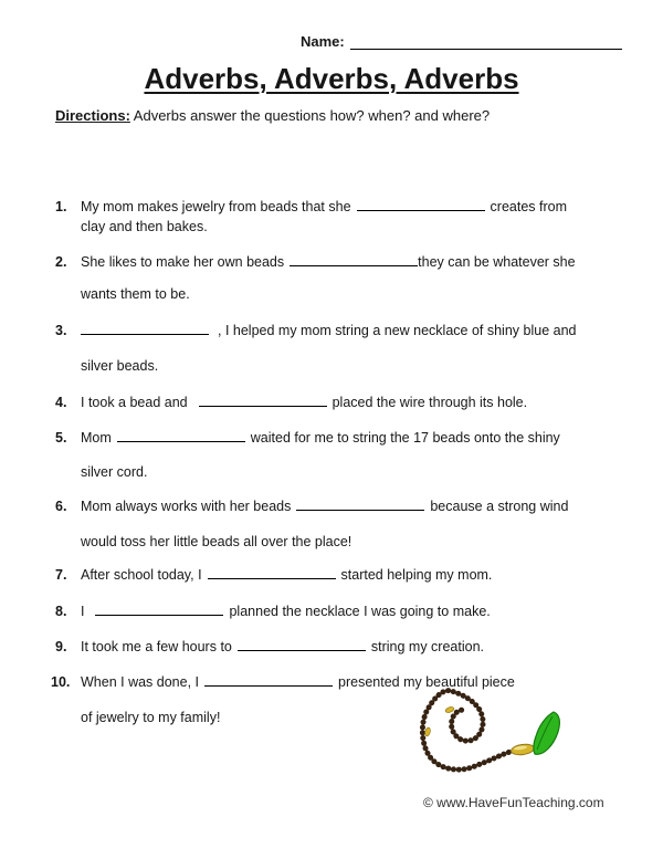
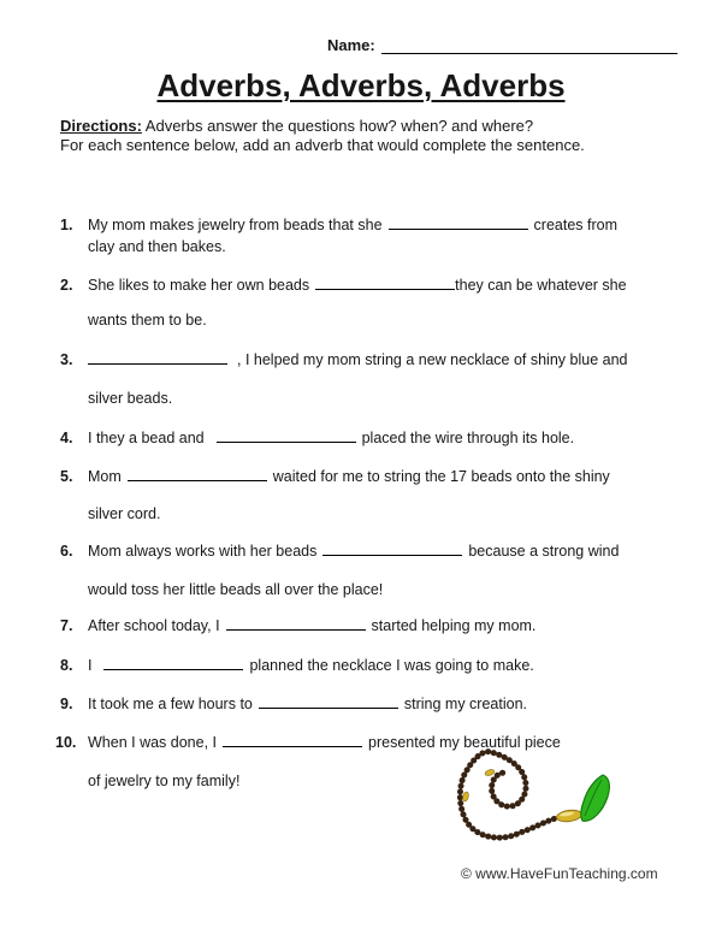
  Name:
  Adverbs, Adverbs, Adverbs
  Directions: Adverbs answer the questions how? when? and where?
+ For each sentence below, add an adverb that would complete the sentence.
  1. My mom makes jewelry from beads that she creates from
  clay and then bakes.
  2. She likes to make her own beads they can be whatever she
  wants them to be.
  3. , I helped my mom string a new necklace of shiny blue and
  silver beads.
- 4. I took a bead and placed the wire through its hole.
+ 4. I they a bead and placed the wire through its hole.
  5. Mom waited for me to string the 17 beads onto the shiny
  silver cord.
  6. Mom always works with her beads because a strong wind
  would toss her little beads all over the place!
  7. After school today, I started helping my mom.
  8. I planned the necklace I was going to make.
  9. It took me a few hours to string my creation.
  10. When I was done, I presented my beautiful piece
  of jewelry to my family!
  © www.HaveFunTeaching.com
